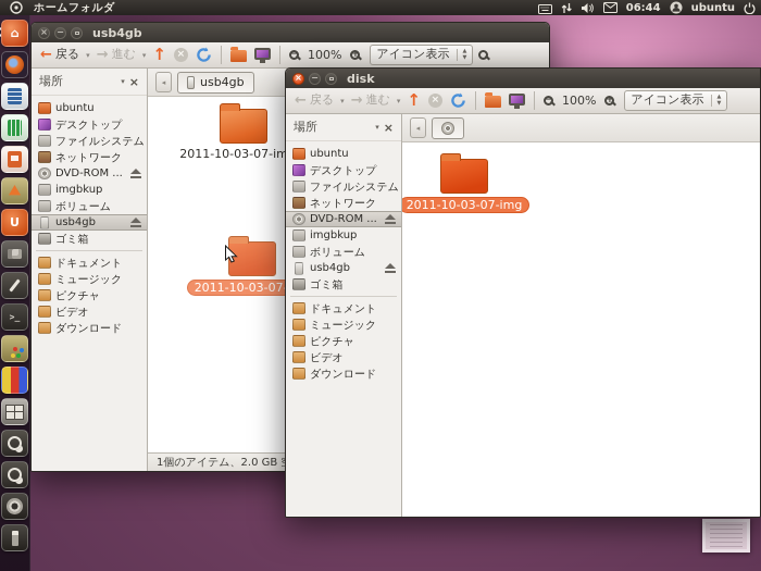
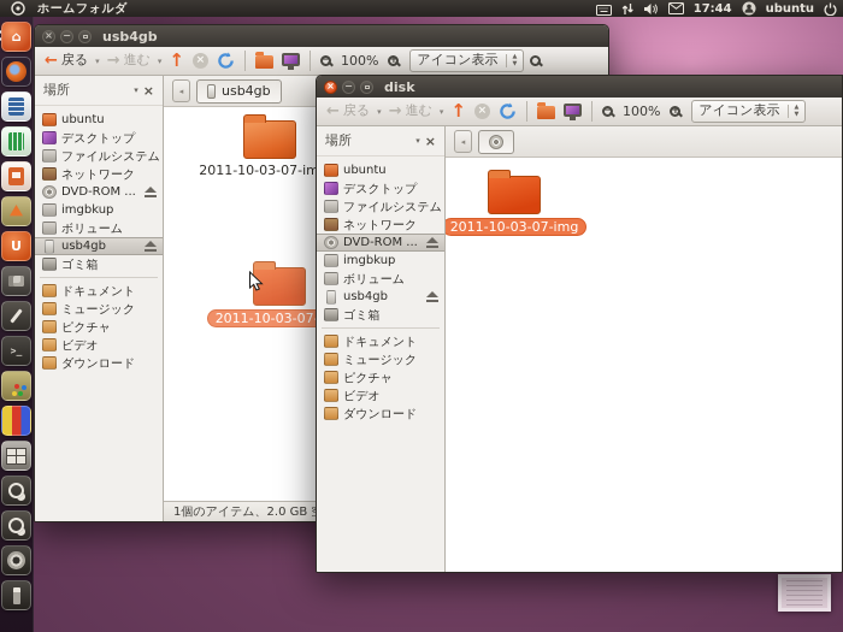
  ホームフォルダ
- 06:44
+ 17:44
  ubuntu
  ⌂
  U
  ×
  −
  usb4gb
  ←
  戻る
  ▾
  →
  進む
  ▾
  ↑
  ×
  −
  100%
  +
  アイコン表示
  場所
  ▾
  ×
  ubuntu
  デスクトップ
  ファイルシステム
  ネットワーク
  DVD-ROM ...
  imgbkup
  ボリューム
  usb4gb
  ゴミ箱
  ドキュメント
  ミュージック
  ピクチャ
  ビデオ
  ダウンロード
  ◂
  usb4gb
  2011-10-03-07-im
  2011-10-03-07
  1個のアイテム、2.0 GB
  ×
  −
  disk
  ←
  戻る
  ▾
  →
  進む
  ▾
  ↑
  ×
  −
  100%
  +
  アイコン表示
  場所
  ▾
  ×
  ubuntu
  デスクトップ
  ファイルシステム
  ネットワーク
  DVD-ROM ...
  imgbkup
  ボリューム
  usb4gb
  ゴミ箱
  ドキュメント
  ミュージック
  ピクチャ
  ビデオ
  ダウンロード
  ◂
  2011-10-03-07-img
